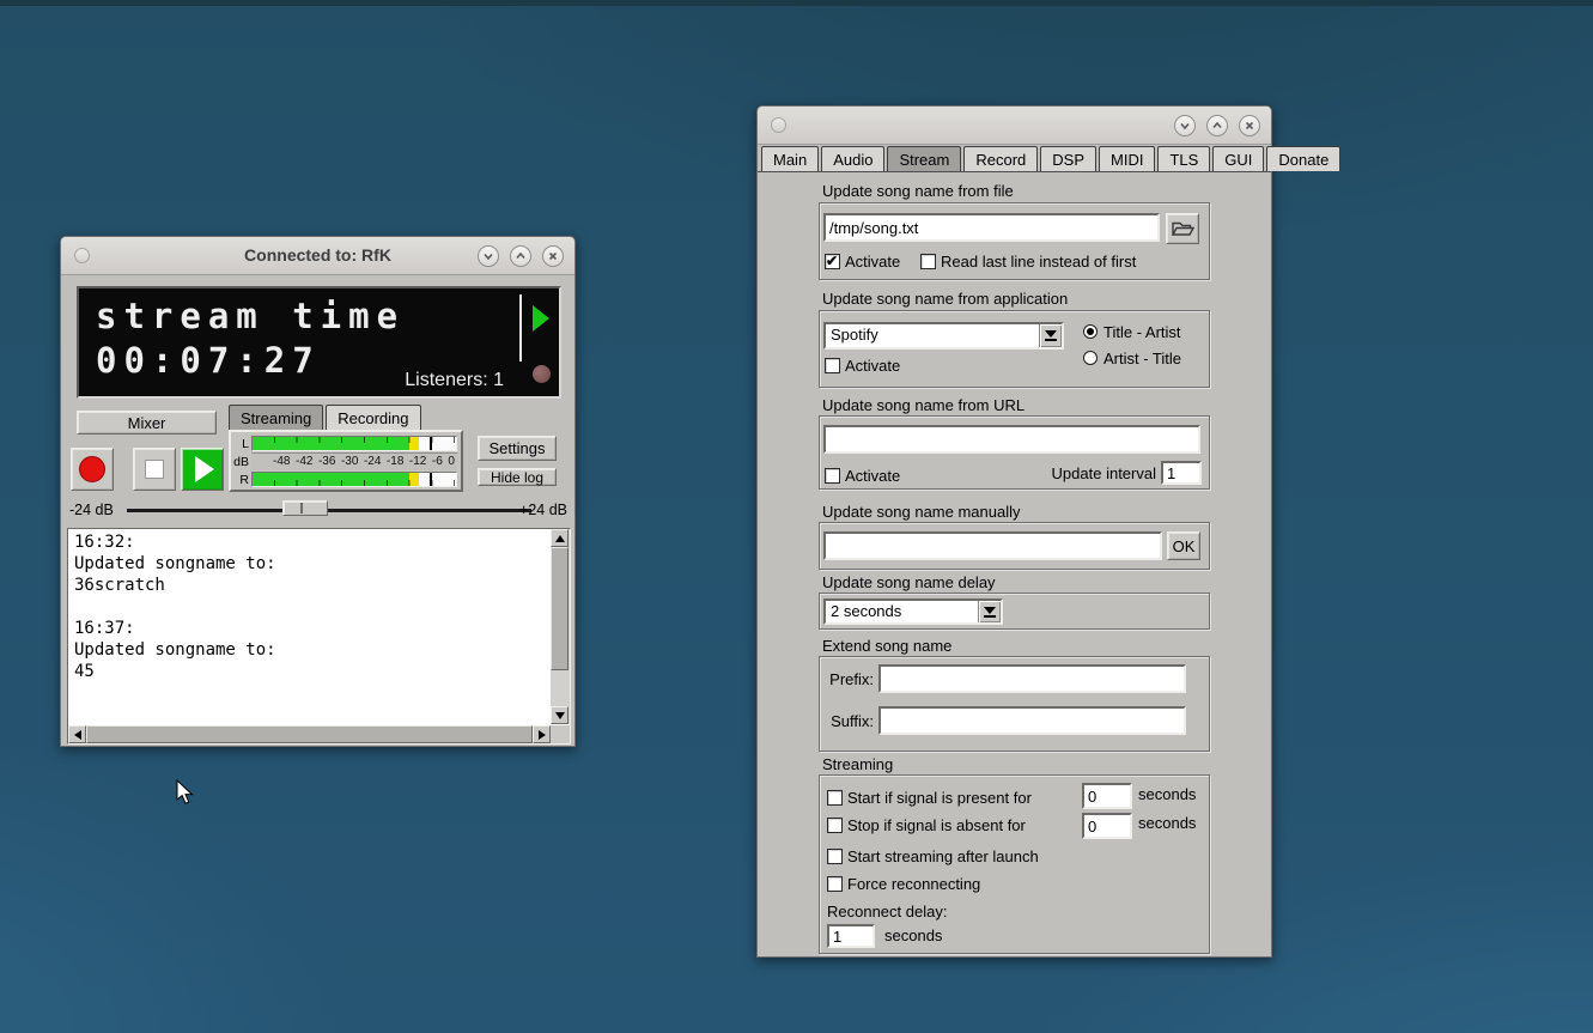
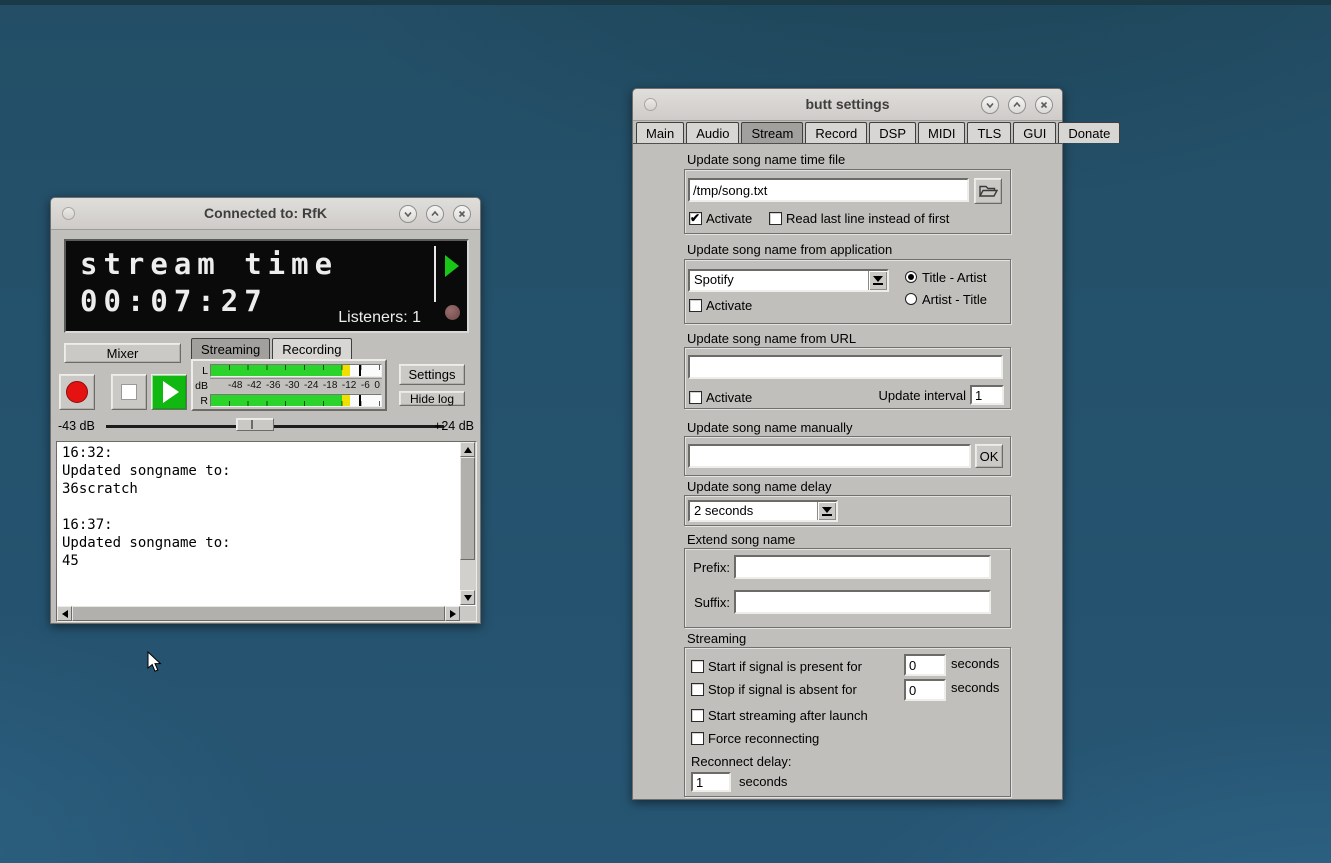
  Connected to: RfK
  stream time
  00:07:27
  Listeners: 1
  Mixer
  Streaming
  Recording
  L
  dB
  -48
  -42
  -36
  -30
  -24
  -18
  -12
  -6
  0
  R
  Settings
  Hide log
- -24 dB
+ -43 dB
  +24 dB
  16:32:
  Updated songname to:
  36scratch
  16:37:
  Updated songname to:
  45
+ butt settings
  Main
  Audio
  Stream
  Record
  DSP
  MIDI
  TLS
  GUI
  Donate
- Update song name from file
+ Update song name time file
  /tmp/song.txt
  Activate
  Read last line instead of first
  Update song name from application
  Spotify
  Title - Artist
  Artist - Title
  Activate
  Update song name from URL
  Activate
  Update interval
  1
  Update song name manually
  OK
  Update song name delay
  2 seconds
  Extend song name
  Prefix:
  Suffix:
  Streaming
  Start if signal is present for
  0
  seconds
  Stop if signal is absent for
  0
  seconds
  Start streaming after launch
  Force reconnecting
  Reconnect delay:
  1
  seconds
